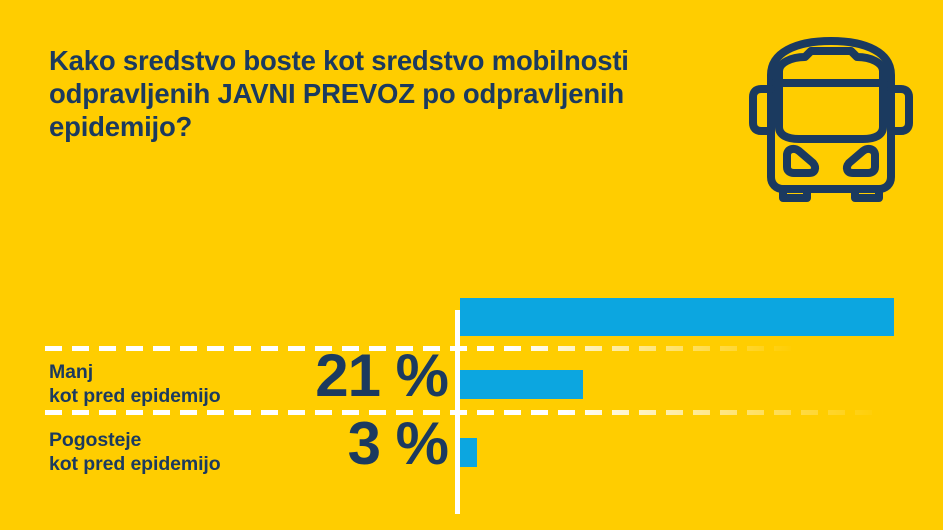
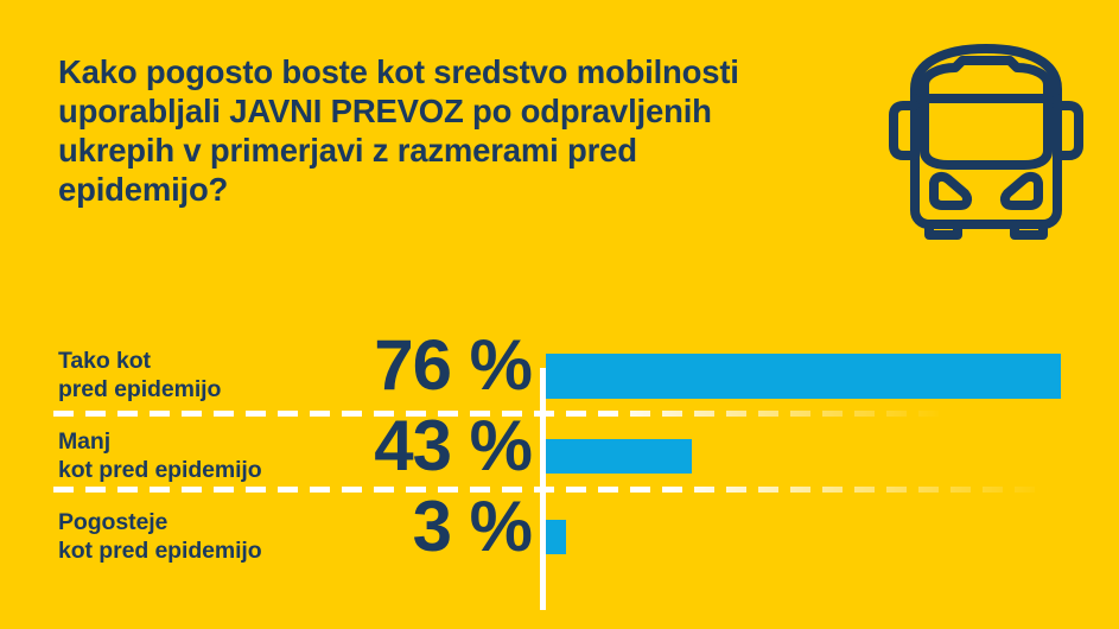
- Kako sredstvo boste kot sredstvo mobilnosti
+ Kako pogosto boste kot sredstvo mobilnosti
- odpravljenih JAVNI PREVOZ po odpravljenih
+ uporabljali JAVNI PREVOZ po odpravljenih
+ ukrepih v primerjavi z razmerami pred
  epidemijo?
+ Tako kot
+ pred epidemijo
+ 76 %
  Manj
  kot pred epidemijo
- 21 %
+ 43 %
  Pogosteje
  kot pred epidemijo
  3 %
